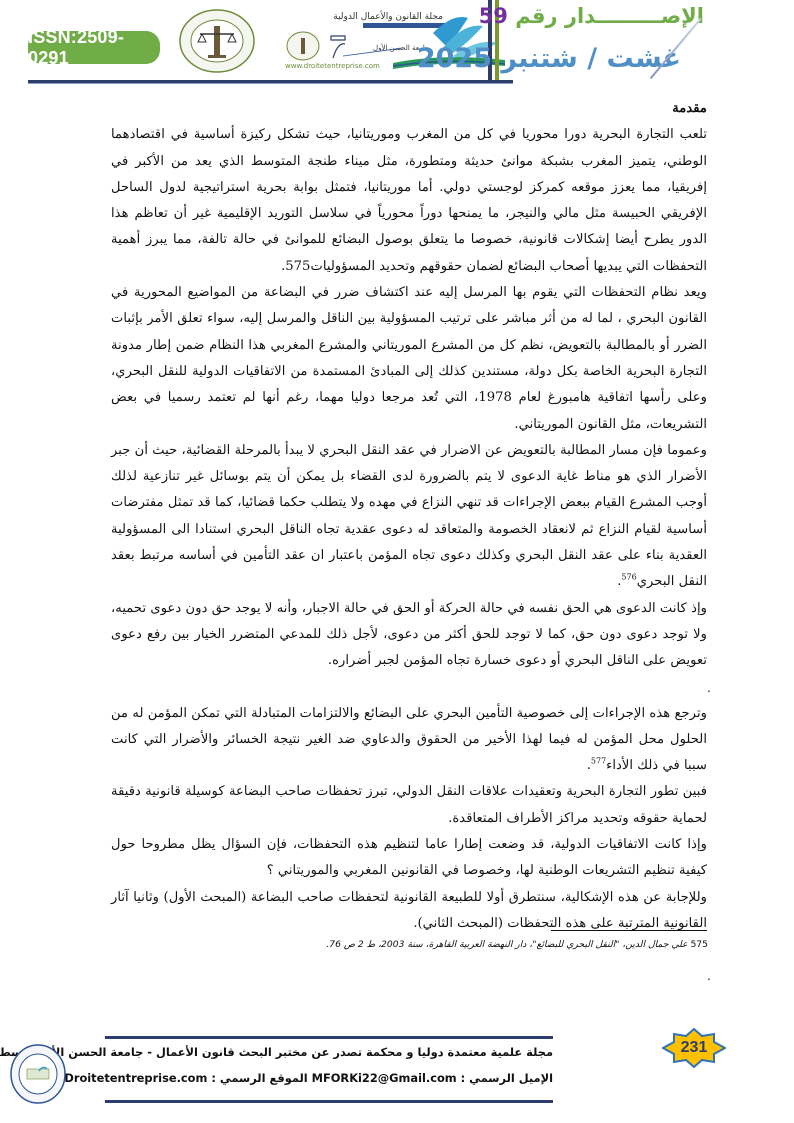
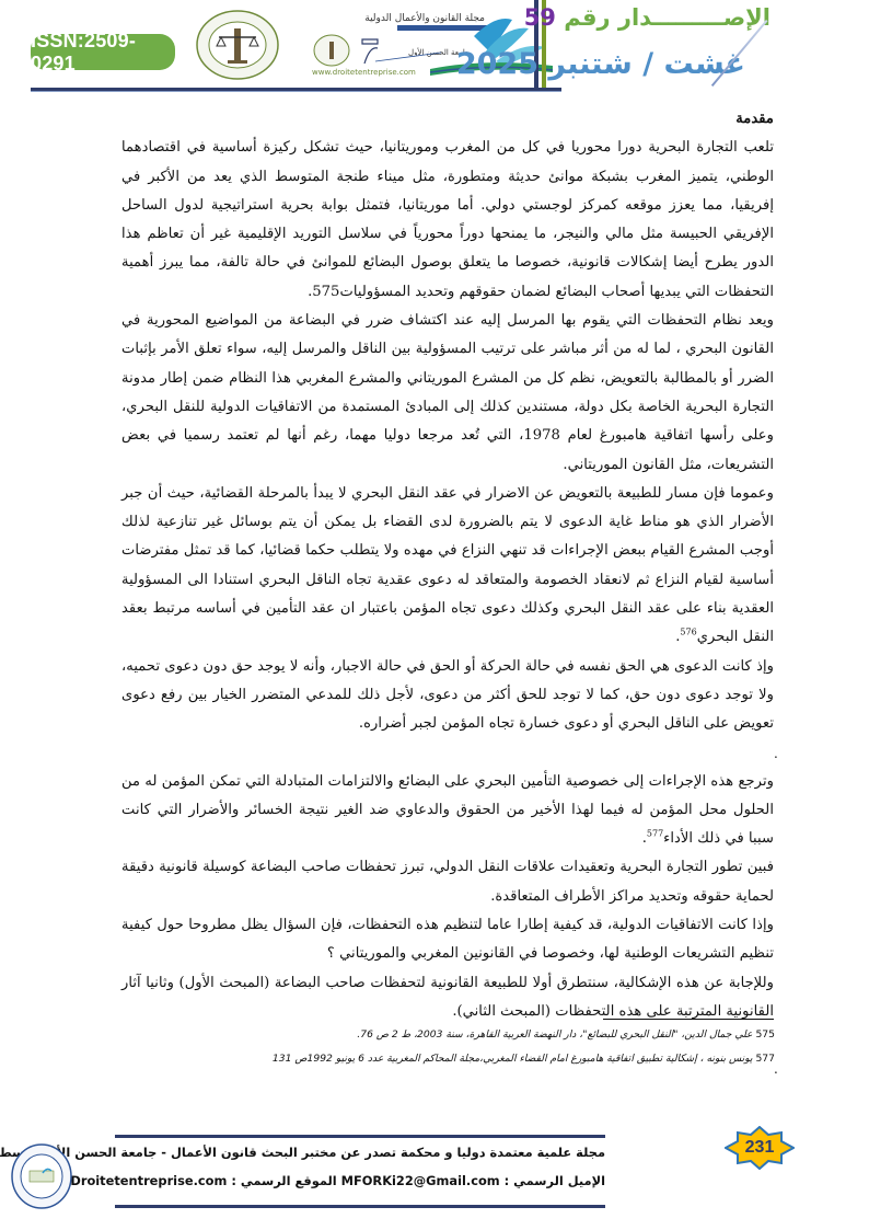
  ISSN:2509-0291
  مجلة القانون والأعمال الدولية
  جامعة الحسن الأول
  www.droitetentreprise.com
  الإصـــــــــدار رقم 59
  غشت / شتنبر 2025
  مقدمة
  تلعب التجارة البحرية دورا محوريا في كل من المغرب وموريتانيا، حيث تشكل ركيزة أساسية في اقتصادهما الوطني، يتميز المغرب بشبكة موانئ حديثة ومتطورة، مثل ميناء طنجة المتوسط الذي يعد من الأكبر في إفريقيا، مما يعزز موقعه كمركز لوجستي دولي. أما موريتانيا، فتمثل بوابة بحرية استراتيجية لدول الساحل الإفريقي الحبيسة مثل مالي والنيجر، ما يمنحها دوراً محورياً في سلاسل التوريد الإقليمية غير أن تعاظم هذا الدور يطرح أيضا إشكالات قانونية، خصوصا ما يتعلق بوصول البضائع للموانئ في حالة تالفة، مما يبرز أهمية التحفظات التي يبديها أصحاب البضائع لضمان حقوقهم وتحديد المسؤوليات575.
  ويعد نظام التحفظات التي يقوم بها المرسل إليه عند اكتشاف ضرر في البضاعة من المواضيع المحورية في القانون البحري ، لما له من أثر مباشر على ترتيب المسؤولية بين الناقل والمرسل إليه، سواء تعلق الأمر بإثبات الضرر أو بالمطالبة بالتعويض، نظم كل من المشرع الموريتاني والمشرع المغربي هذا النظام ضمن إطار مدونة التجارة البحرية الخاصة بكل دولة، مستندين كذلك إلى المبادئ المستمدة من الاتفاقيات الدولية للنقل البحري، وعلى رأسها اتفاقية هامبورغ لعام 1978، التي تُعد مرجعا دوليا مهما، رغم أنها لم تعتمد رسميا في بعض التشريعات، مثل القانون الموريتاني.
- وعموما فإن مسار المطالبة بالتعويض عن الاضرار في عقد النقل البحري لا يبدأ بالمرحلة القضائية، حيث أن جبر الأضرار الذي هو مناط غاية الدعوى لا يتم بالضرورة لدى القضاء بل يمكن أن يتم بوسائل غير تنازعية لذلك أوجب المشرع القيام ببعض الإجراءات قد تنهي النزاع في مهده ولا يتطلب حكما قضائيا، كما قد تمثل مفترضات أساسية لقيام النزاع ثم لانعقاد الخصومة والمتعاقد له دعوى عقدية تجاه الناقل البحري استنادا الى المسؤولية العقدية بناء على عقد النقل البحري وكذلك دعوى تجاه المؤمن باعتبار ان عقد التأمين في أساسه مرتبط بعقد النقل البحري576.
+ وعموما فإن مسار للطبيعة بالتعويض عن الاضرار في عقد النقل البحري لا يبدأ بالمرحلة القضائية، حيث أن جبر الأضرار الذي هو مناط غاية الدعوى لا يتم بالضرورة لدى القضاء بل يمكن أن يتم بوسائل غير تنازعية لذلك أوجب المشرع القيام ببعض الإجراءات قد تنهي النزاع في مهده ولا يتطلب حكما قضائيا، كما قد تمثل مفترضات أساسية لقيام النزاع ثم لانعقاد الخصومة والمتعاقد له دعوى عقدية تجاه الناقل البحري استنادا الى المسؤولية العقدية بناء على عقد النقل البحري وكذلك دعوى تجاه المؤمن باعتبار ان عقد التأمين في أساسه مرتبط بعقد النقل البحري576.
  وإذ كانت الدعوى هي الحق نفسه في حالة الحركة أو الحق في حالة الاجبار، وأنه لا يوجد حق دون دعوى تحميه، ولا توجد دعوى دون حق، كما لا توجد للحق أكثر من دعوى، لأجل ذلك للمدعي المتضرر الخيار بين رفع دعوى تعويض على الناقل البحري أو دعوى خسارة تجاه المؤمن لجبر أضراره.
  .
  وترجع هذه الإجراءات إلى خصوصية التأمين البحري على البضائع والالتزامات المتبادلة التي تمكن المؤمن له من الحلول محل المؤمن له فيما لهذا الأخير من الحقوق والدعاوي ضد الغير نتيجة الخسائر والأضرار التي كانت سببا في ذلك الأداء577.
  فبين تطور التجارة البحرية وتعقيدات علاقات النقل الدولي، تبرز تحفظات صاحب البضاعة كوسيلة قانونية دقيقة لحماية حقوقه وتحديد مراكز الأطراف المتعاقدة.
- وإذا كانت الاتفاقيات الدولية، قد وضعت إطارا عاما لتنظيم هذه التحفظات، فإن السؤال يظل مطروحا حول كيفية تنظيم التشريعات الوطنية لها، وخصوصا في القانونين المغربي والموريتاني ؟
+ وإذا كانت الاتفاقيات الدولية، قد كيفية إطارا عاما لتنظيم هذه التحفظات، فإن السؤال يظل مطروحا حول كيفية تنظيم التشريعات الوطنية لها، وخصوصا في القانونين المغربي والموريتاني ؟
  وللإجابة عن هذه الإشكالية، سنتطرق أولا للطبيعة القانونية لتحفظات صاحب البضاعة (المبحث الأول) وثانيا آثار القانونية المترتبة على هذه التحفظات (المبحث الثاني).
  .
  575 علي جمال الدين، "النقل البحري للبضائع"، دار النهضة العربية القاهرة، سنة 2003، ط 2 ص 76.
+ 577 يونس بنونه ، إشكالية تطبيق اتفاقية هامبورغ امام القضاء المغربي،مجلة المحاكم المغربية عدد 6 يونيو 1992ص 131
  مجلة علمية معتمدة دوليا و محكمة تصدر عن مختبر البحث قانون الأعمال - جامعة الحسن ال سط
  الإميل الرسمي : MFORKi22@Gmail.com الموقع الرسمي : Droitetentreprise.com
  231
